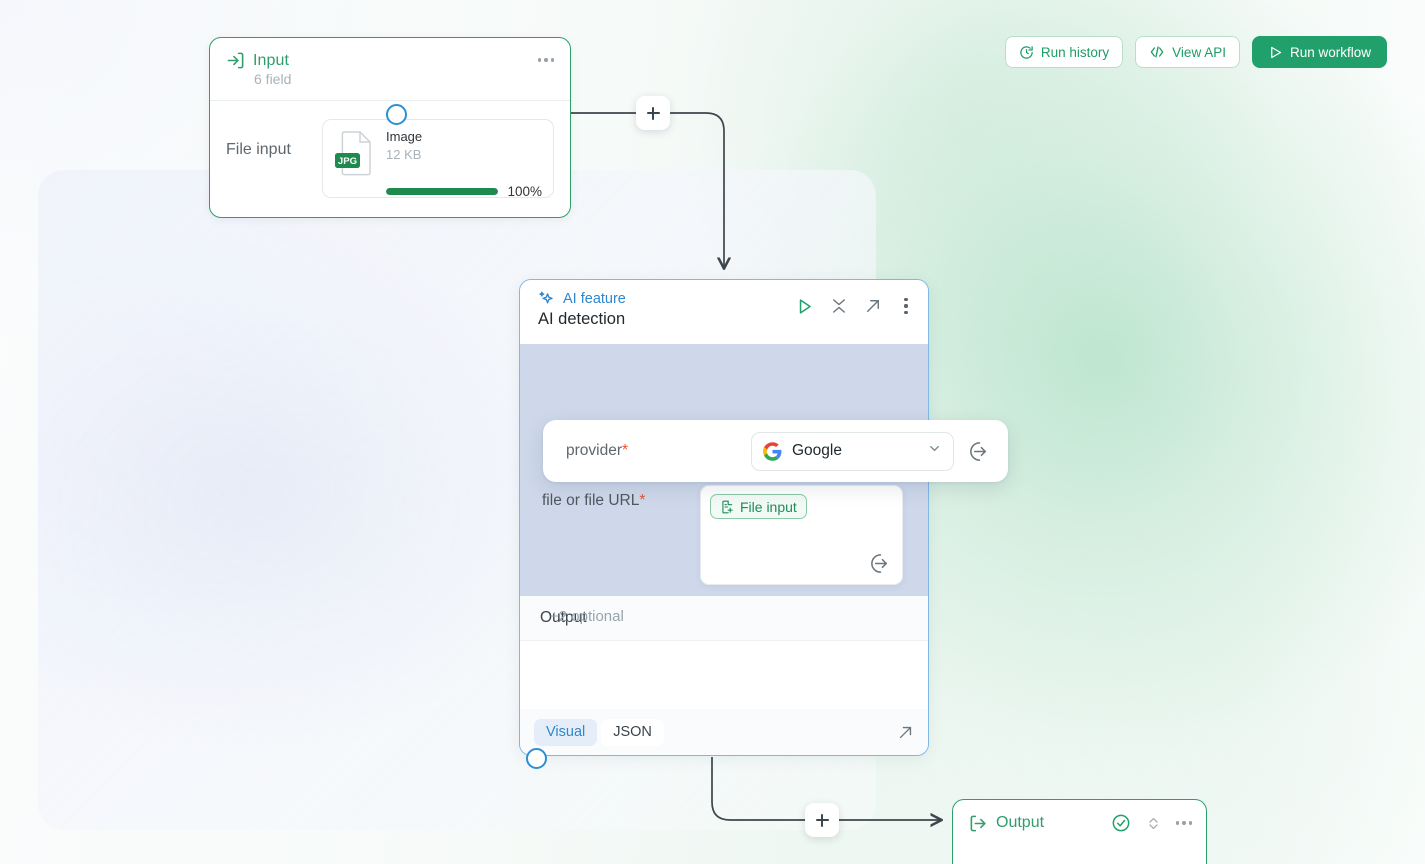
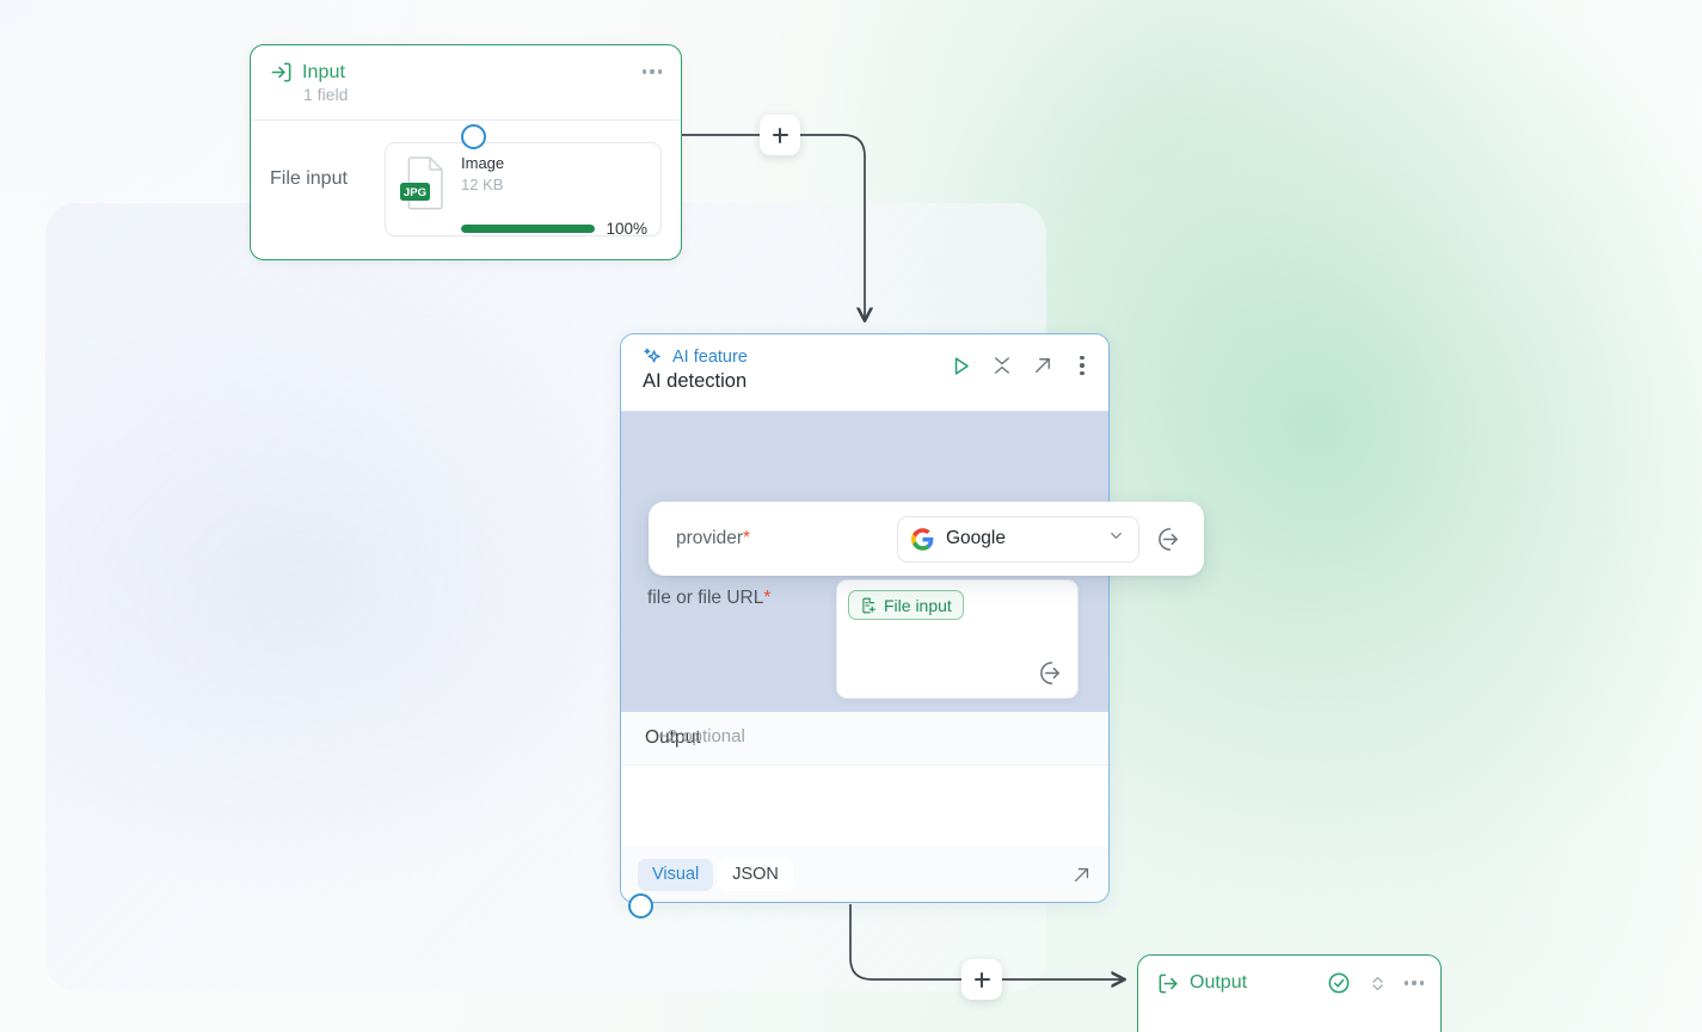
- Run history
- View API
- Run workflow
  Input
- 6 field
+ 1 field
  File input
  JPG
  Image
  12 KB
  100%
  AI feature
  AI detection
  provider*
  Google
  file or file URL*
  File input
  +2 optional
  Output
  Visual
  JSON
  Output
